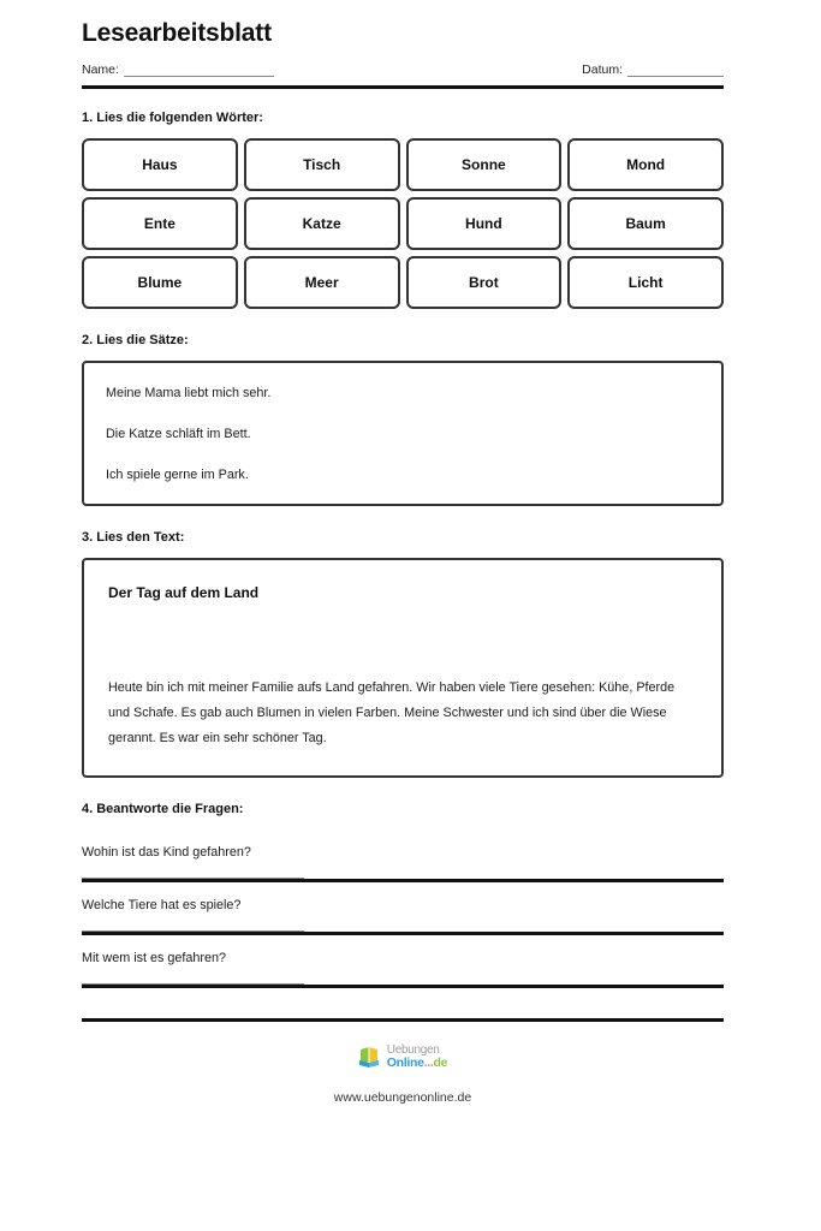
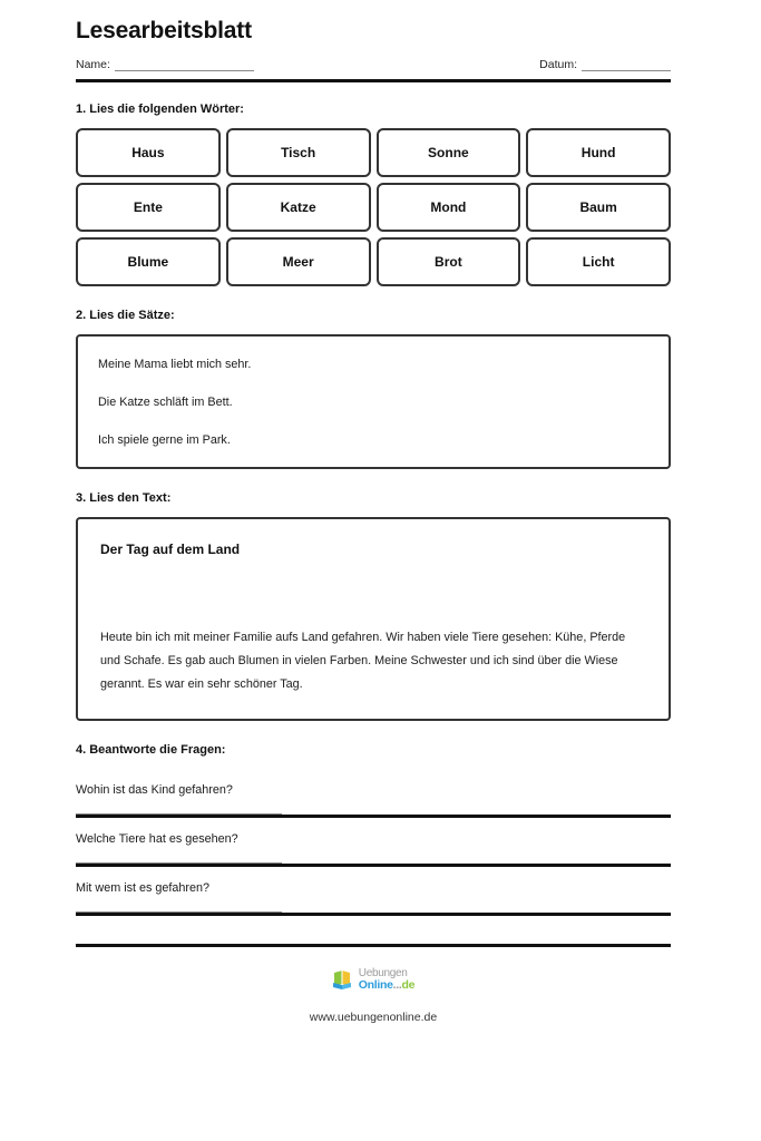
  Lesearbeitsblatt
  Name:
  Datum:
  1. Lies die folgenden Wörter:
  Haus
  Tisch
  Sonne
- Mond
+ Hund
  Ente
  Katze
- Hund
+ Mond
  Baum
  Blume
  Meer
  Brot
  Licht
  2. Lies die Sätze:
  Meine Mama liebt mich sehr.
  Die Katze schläft im Bett.
  Ich spiele gerne im Park.
  3. Lies den Text:
  Der Tag auf dem Land
  Heute bin ich mit meiner Familie aufs Land gefahren. Wir haben viele Tiere gesehen: Kühe, Pferde und Schafe. Es gab auch Blumen in vielen Farben. Meine Schwester und ich sind über die Wiese gerannt. Es war ein sehr schöner Tag.
  4. Beantworte die Fragen:
  Wohin ist das Kind gefahren?
- Welche Tiere hat es spiele?
+ Welche Tiere hat es gesehen?
  Mit wem ist es gefahren?
  Uebungen
  Online...de
  www.uebungenonline.de
